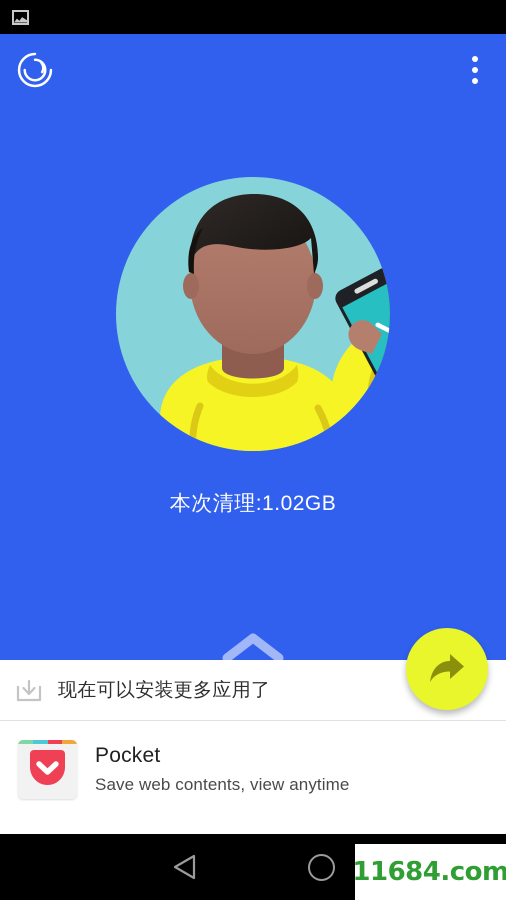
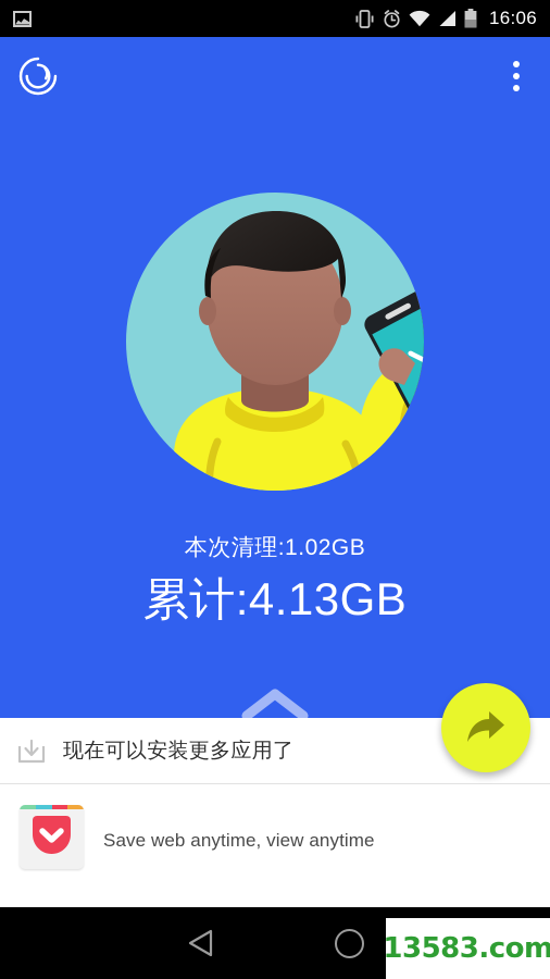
+ 16:06
  本次清理:1.02GB
+ 累计:4.13GB
  现在可以安装更多应用了
- Pocket
- Save web contents, view anytime
+ Save web anytime, view anytime
- 11684.com
+ 13583.com
